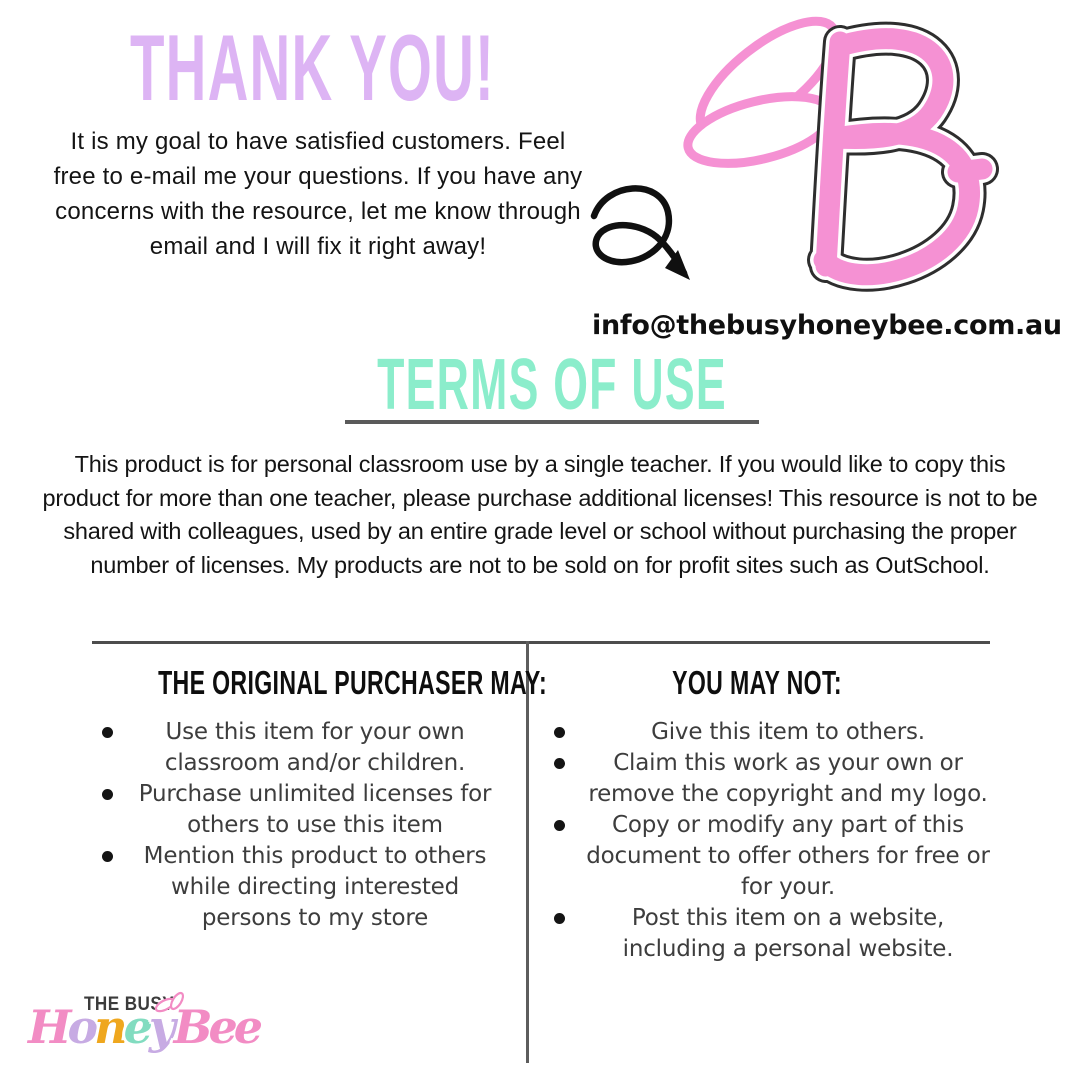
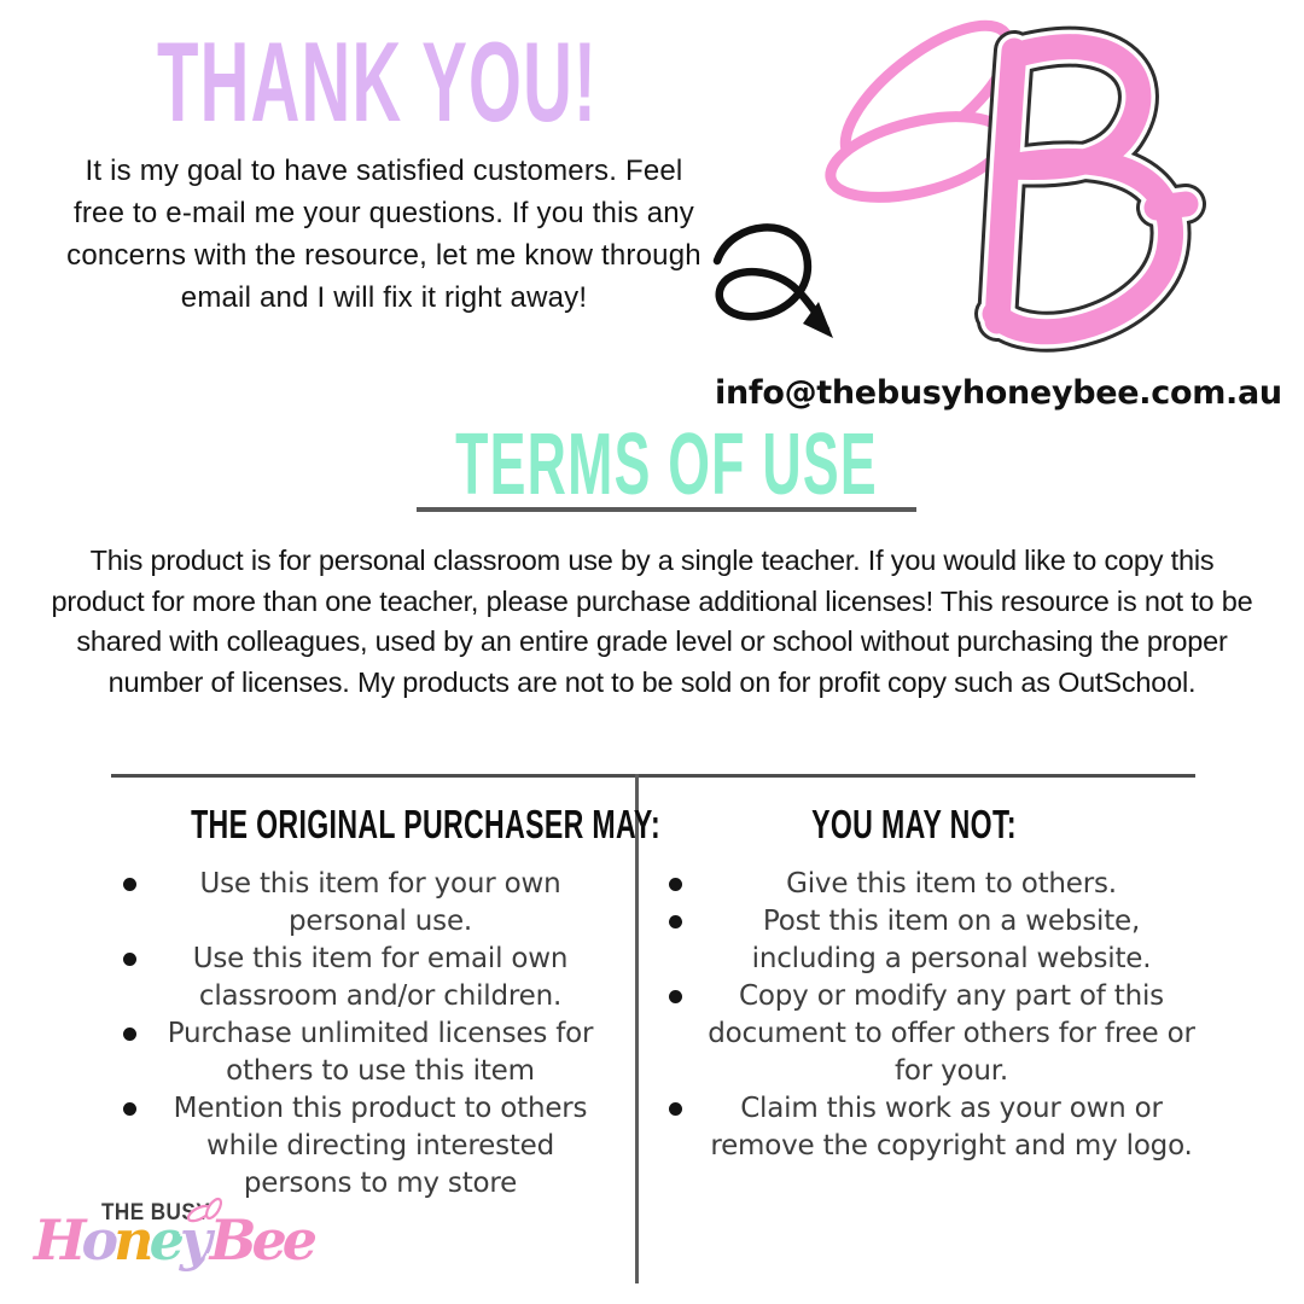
  THANK YOU!
- It is my goal to have satisfied customers. Feel free to e-mail me your questions. If you have any concerns with the resource, let me know through email and I will fix it right away!
+ It is my goal to have satisfied customers. Feel free to e-mail me your questions. If you this any concerns with the resource, let me know through email and I will fix it right away!
  info@thebusyhoneybee.com.au
  TERMS OF USE
- This product is for personal classroom use by a single teacher. If you would like to copy this product for more than one teacher, please purchase additional licenses! This resource is not to be shared with colleagues, used by an entire grade level or school without purchasing the proper number of licenses. My products are not to be sold on for profit sites such as OutSchool.
+ This product is for personal classroom use by a single teacher. If you would like to copy this product for more than one teacher, please purchase additional licenses! This resource is not to be shared with colleagues, used by an entire grade level or school without purchasing the proper number of licenses. My products are not to be sold on for profit copy such as OutSchool.
  THE ORIGINAL PURCHASER MAY:
  YOU MAY NOT:
+ Use this item for your own personal use.
- Use this item for your own classroom and/or children.
+ Use this item for email own classroom and/or children.
  Purchase unlimited licenses for others to use this item
  Mention this product to others while directing interested persons to my store
  Give this item to others.
- Claim this work as your own or remove the copyright and my logo.
+ Post this item on a website, including a personal website.
  Copy or modify any part of this document to offer others for free or for your.
- Post this item on a website, including a personal website.
+ Claim this work as your own or remove the copyright and my logo.
  THE BUS
  HoneyBee
